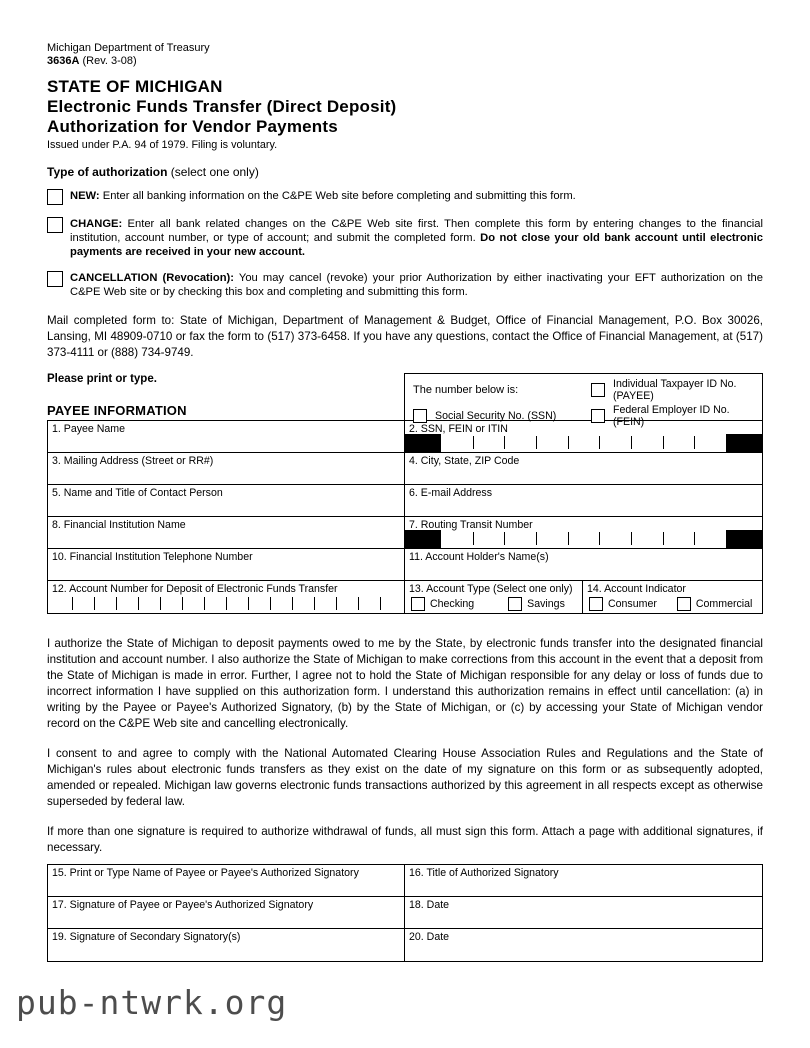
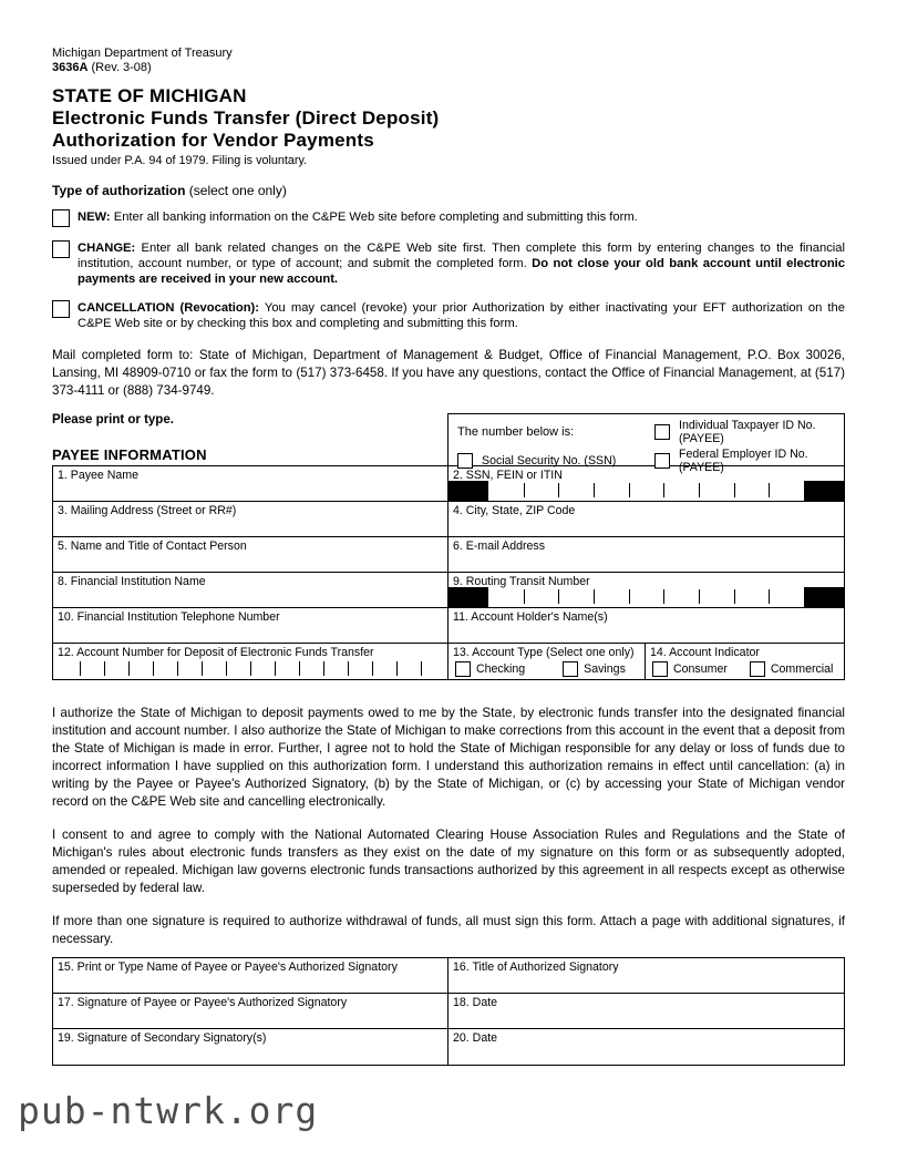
  Michigan Department of Treasury
  3636A (Rev. 3-08)
  STATE OF MICHIGAN
  Electronic Funds Transfer (Direct Deposit)
  Authorization for Vendor Payments
  Issued under P.A. 94 of 1979. Filing is voluntary.
  Type of authorization (select one only)
  NEW: Enter all banking information on the C&PE Web site before completing and submitting this form.
  CHANGE: Enter all bank related changes on the C&PE Web site first. Then complete this form by entering changes to the financial institution, account number, or type of account; and submit the completed form. Do not close your old bank account until electronic payments are received in your new account.
  CANCELLATION (Revocation): You may cancel (revoke) your prior Authorization by either inactivating your EFT authorization on the C&PE Web site or by checking this box and completing and submitting this form.
  Mail completed form to: State of Michigan, Department of Management & Budget, Office of Financial Management, P.O. Box 30026, Lansing, MI 48909-0710 or fax the form to (517) 373-6458. If you have any questions, contact the Office of Financial Management, at (517) 373-4111 or (888) 734-9749.
  Please print or type.
  PAYEE INFORMATION
  The number below is:
  Individual Taxpayer ID No. (PAYEE)
  Social Security No. (SSN)
- Federal Employer ID No. (FEIN)
+ Federal Employer ID No. (PAYEE)
  1. Payee Name
  2. SSN, FEIN or ITIN
  3. Mailing Address (Street or RR#)
  4. City, State, ZIP Code
  5. Name and Title of Contact Person
  6. E-mail Address
  8. Financial Institution Name
- 7. Routing Transit Number
+ 9. Routing Transit Number
  10. Financial Institution Telephone Number
  11. Account Holder's Name(s)
  12. Account Number for Deposit of Electronic Funds Transfer
  13. Account Type (Select one only)
  Checking
  Savings
  14. Account Indicator
  Consumer
  Commercial
  I authorize the State of Michigan to deposit payments owed to me by the State, by electronic funds transfer into the designated financial institution and account number. I also authorize the State of Michigan to make corrections from this account in the event that a deposit from the State of Michigan is made in error. Further, I agree not to hold the State of Michigan responsible for any delay or loss of funds due to incorrect information I have supplied on this authorization form. I understand this authorization remains in effect until cancellation: (a) in writing by the Payee or Payee's Authorized Signatory, (b) by the State of Michigan, or (c) by accessing your State of Michigan vendor record on the C&PE Web site and cancelling electronically.
  I consent to and agree to comply with the National Automated Clearing House Association Rules and Regulations and the State of Michigan's rules about electronic funds transfers as they exist on the date of my signature on this form or as subsequently adopted, amended or repealed. Michigan law governs electronic funds transactions authorized by this agreement in all respects except as otherwise superseded by federal law.
  If more than one signature is required to authorize withdrawal of funds, all must sign this form. Attach a page with additional signatures, if necessary.
  15. Print or Type Name of Payee or Payee's Authorized Signatory
  16. Title of Authorized Signatory
  17. Signature of Payee or Payee's Authorized Signatory
  18. Date
  19. Signature of Secondary Signatory(s)
  20. Date
  pub-ntwrk.org
